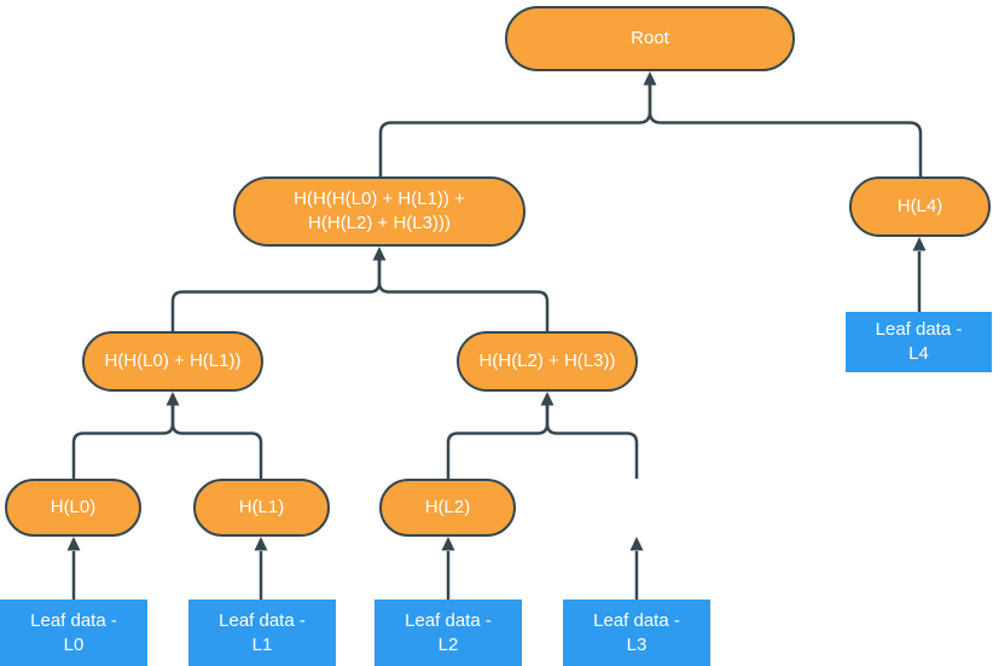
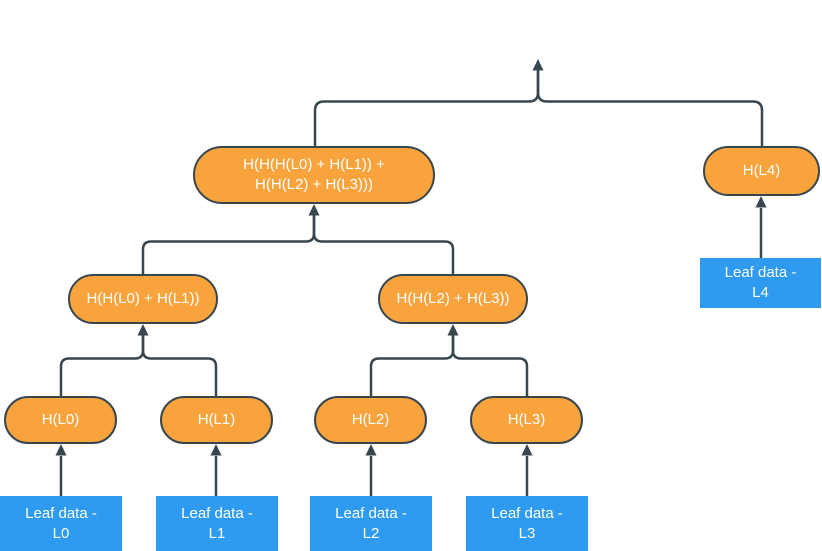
- Root
  H(H(H(L0) + H(L1)) +
  H(H(L2) + H(L3)))
  H(L4)
  H(H(L0) + H(L1))
  H(H(L2) + H(L3))
  H(L0)
  H(L1)
  H(L2)
+ H(L3)
  Leaf data -
  L0
  Leaf data -
  L1
  Leaf data -
  L2
  Leaf data -
  L3
  Leaf data -
  L4
